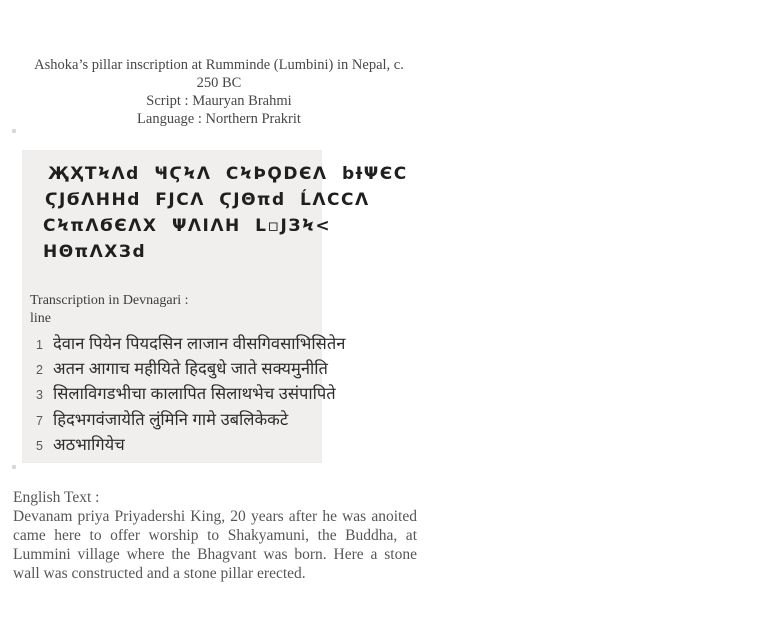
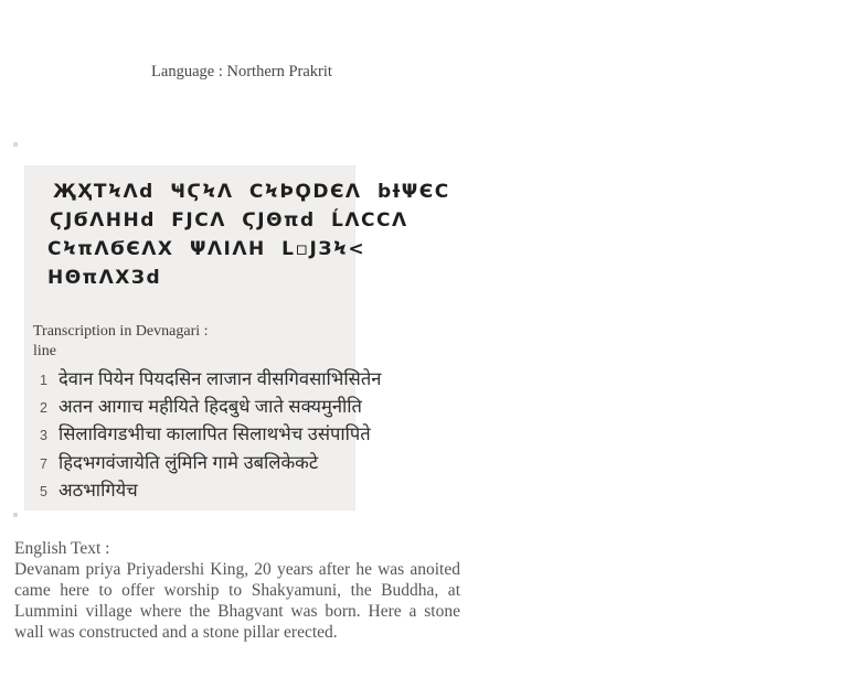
- Ashoka’s pillar inscription at Rumminde (Lumbini) in Nepal, c. 250 BC
- Script : Mauryan Brahmi
  Language : Northern Prakrit
  ҖҲTϞΛd ҸϚϞΛ ϹϞÞϘDЄΛ bƗΨЄϹ
  ϚЈϬΛΗΗd ϜЈϹΛ ϚЈΘπd ĹΛϹϹΛ
  ϹϞπΛϬЄΛΧ ΨΛΙΛΗ L▫ЈЗϞ<
  ΗΘπΛΧЗd
  Transcription in Devnagari :
  line
  1
  देवान पियेन पियदसिन लाजान वीसगिवसाभिसितेन
  2
  अतन आगाच महीयिते हिदबुधे जाते सक्यमुनीति
  3
  सिलाविगडभीचा कालापित सिलाथभेच उसंपापिते
  7
  हिदभगवंजायेति लुंमिनि गामे उबलिकेकटे
  5
  अठभागियेच
  English Text :
  Devanam priya Priyadershi King, 20 years after he was anoited came here to offer worship to Shakyamuni, the Buddha, at Lummini village where the Bhagvant was born. Here a stone wall was constructed and a stone pillar erected.
